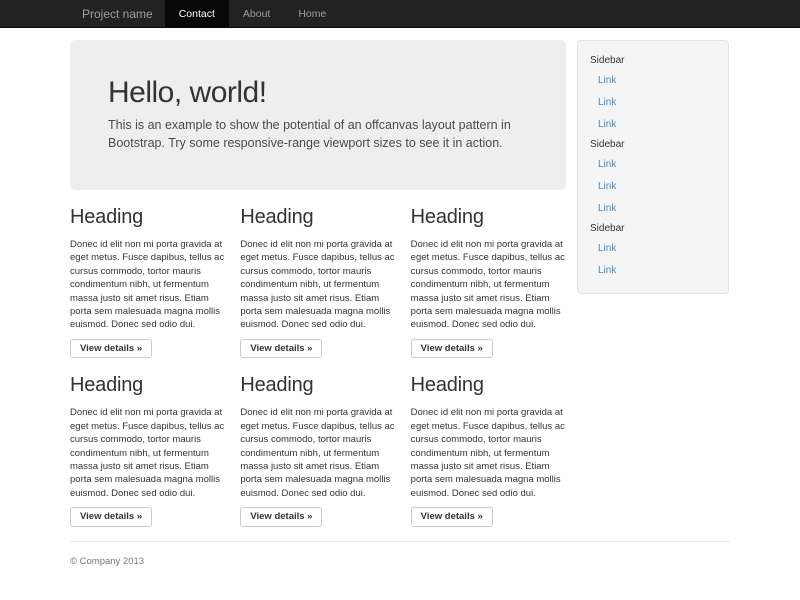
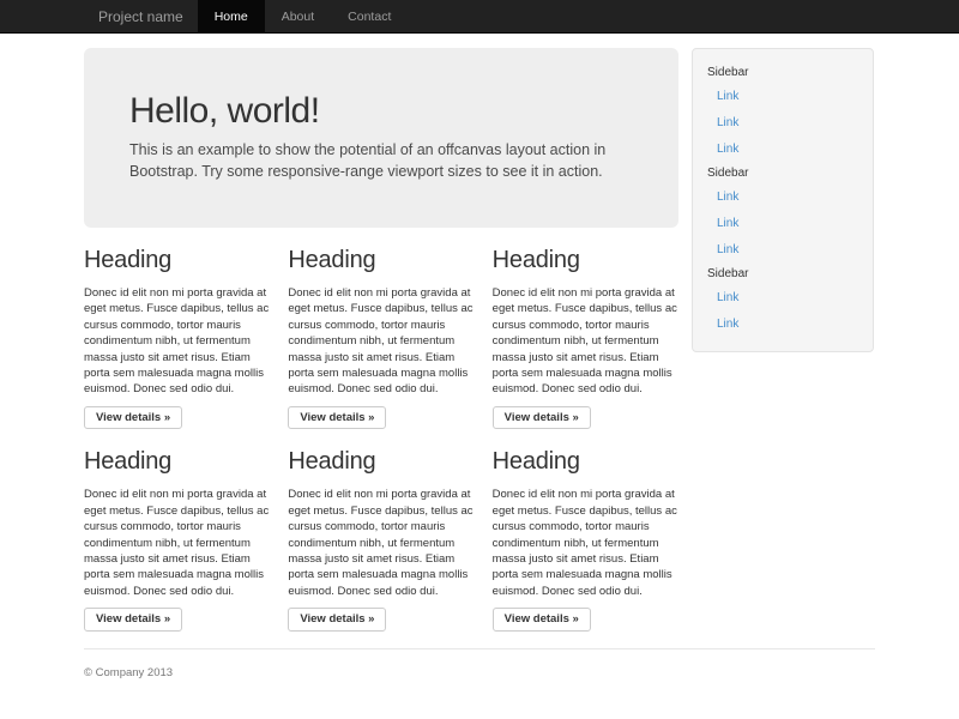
  Project name
- Contact
+ Home
  About
- Home
+ Contact
  Hello, world!
- This is an example to show the potential of an offcanvas layout pattern in Bootstrap. Try some responsive-range viewport sizes to see it in action.
+ This is an example to show the potential of an offcanvas layout action in Bootstrap. Try some responsive-range viewport sizes to see it in action.
  Heading
  Donec id elit non mi porta gravida at eget metus. Fusce dapibus, tellus ac cursus commodo, tortor mauris condimentum nibh, ut fermentum massa justo sit amet risus. Etiam porta sem malesuada magna mollis euismod. Donec sed odio dui.
  View details »
  Heading
  Donec id elit non mi porta gravida at eget metus. Fusce dapibus, tellus ac cursus commodo, tortor mauris condimentum nibh, ut fermentum massa justo sit amet risus. Etiam porta sem malesuada magna mollis euismod. Donec sed odio dui.
  View details »
  Heading
  Donec id elit non mi porta gravida at eget metus. Fusce dapibus, tellus ac cursus commodo, tortor mauris condimentum nibh, ut fermentum massa justo sit amet risus. Etiam porta sem malesuada magna mollis euismod. Donec sed odio dui.
  View details »
  Heading
  Donec id elit non mi porta gravida at eget metus. Fusce dapibus, tellus ac cursus commodo, tortor mauris condimentum nibh, ut fermentum massa justo sit amet risus. Etiam porta sem malesuada magna mollis euismod. Donec sed odio dui.
  View details »
  Heading
  Donec id elit non mi porta gravida at eget metus. Fusce dapibus, tellus ac cursus commodo, tortor mauris condimentum nibh, ut fermentum massa justo sit amet risus. Etiam porta sem malesuada magna mollis euismod. Donec sed odio dui.
  View details »
  Heading
  Donec id elit non mi porta gravida at eget metus. Fusce dapibus, tellus ac cursus commodo, tortor mauris condimentum nibh, ut fermentum massa justo sit amet risus. Etiam porta sem malesuada magna mollis euismod. Donec sed odio dui.
  View details »
  Sidebar
  Link
  Link
  Link
  Sidebar
  Link
  Link
  Link
  Sidebar
  Link
  Link
  © Company 2013
